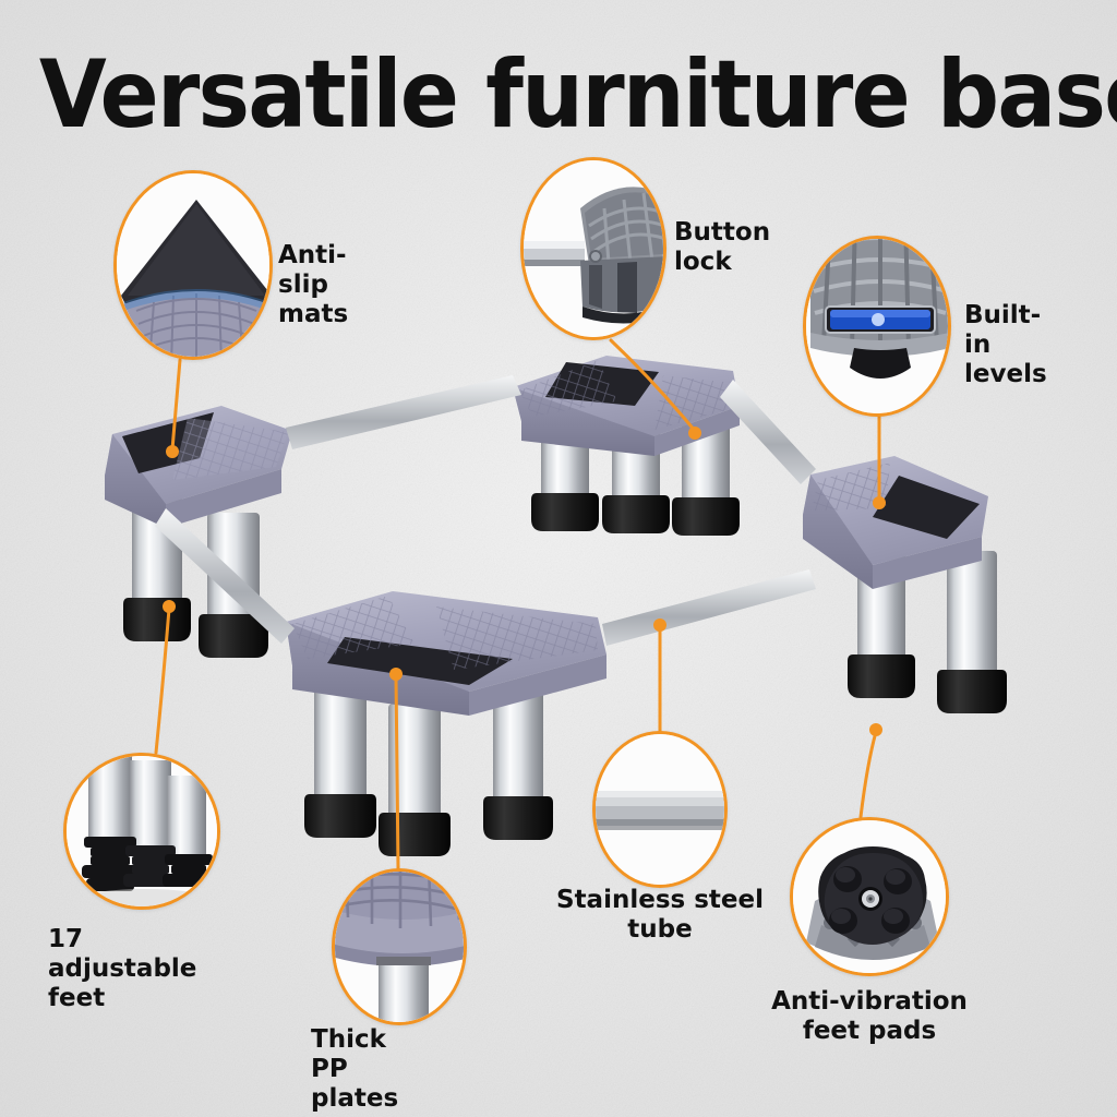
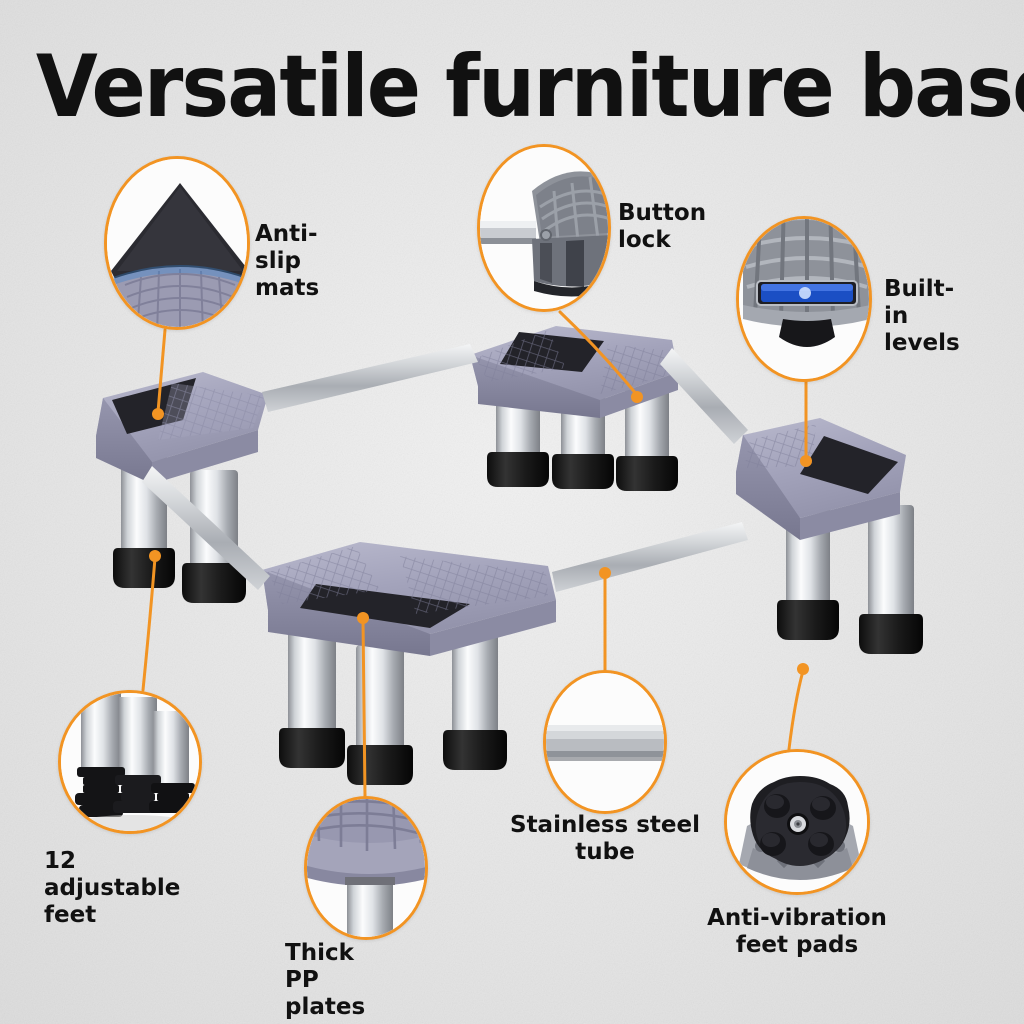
  Versatile furniture ba
  Anti-slip mats
  Button lock
  Built-in
  levels
- 17 adjustable feet
+ 12 adjustable feet
  Thick PP plates
  Stainless steel
  tube
  Anti-vibration
  feet pads
